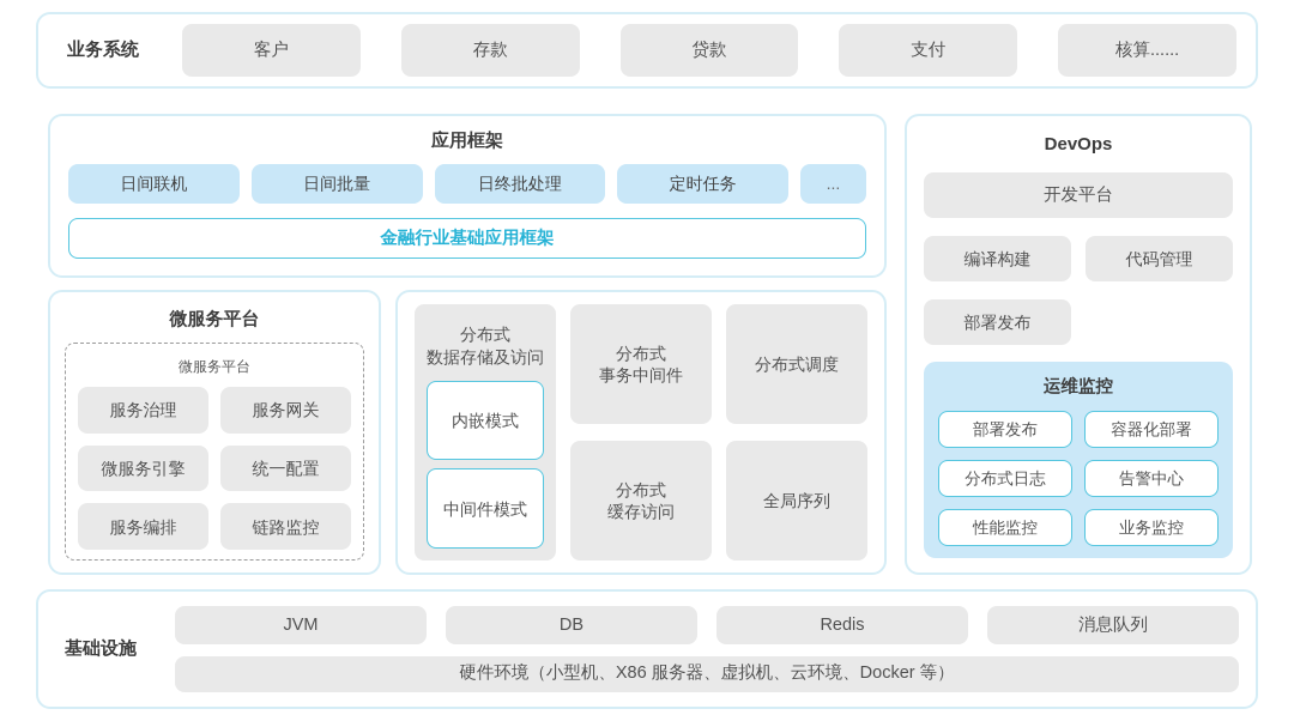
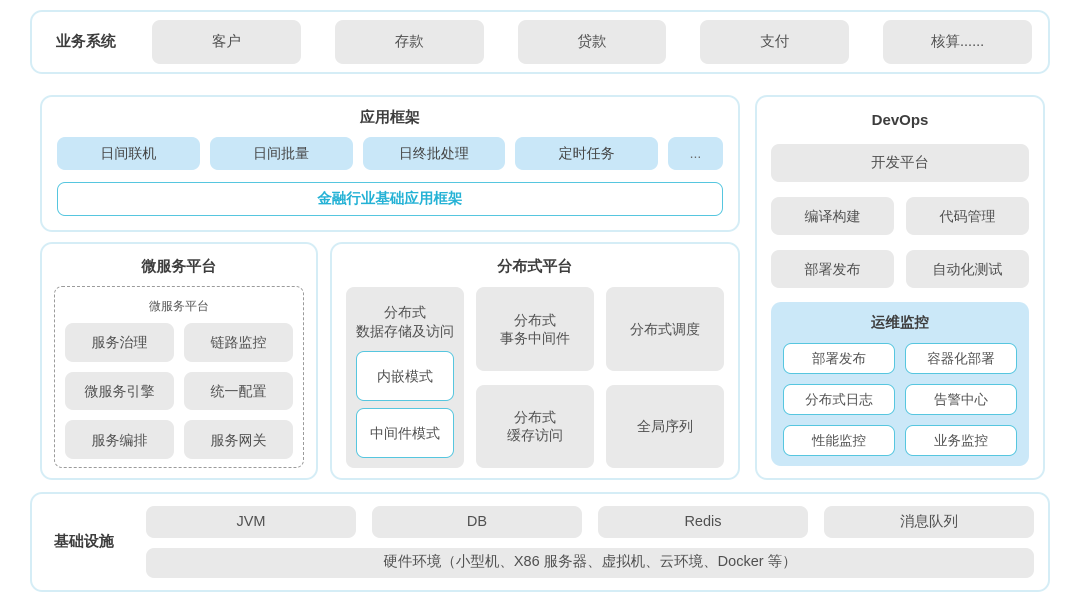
  业务系统
  客户
  存款
  贷款
  支付
  核算......
  应用框架
  日间联机
  日间批量
  日终批处理
  定时任务
  ...
  金融行业基础应用框架
  微服务平台
  微服务平台
  服务治理
- 服务网关
+ 链路监控
  微服务引擎
  统一配置
  服务编排
- 链路监控
+ 服务网关
+ 分布式平台
  分布式
  数据存储及访问
  内嵌模式
  中间件模式
  分布式
  事务中间件
  分布式
  缓存访问
  分布式调度
  全局序列
  DevOps
  开发平台
  编译构建
  代码管理
  部署发布
+ 自动化测试
  运维监控
  部署发布
  容器化部署
  分布式日志
  告警中心
  性能监控
  业务监控
  基础设施
  JVM
  DB
  Redis
  消息队列
  硬件环境（小型机、X86 服务器、虚拟机、云环境、Docker 等）
